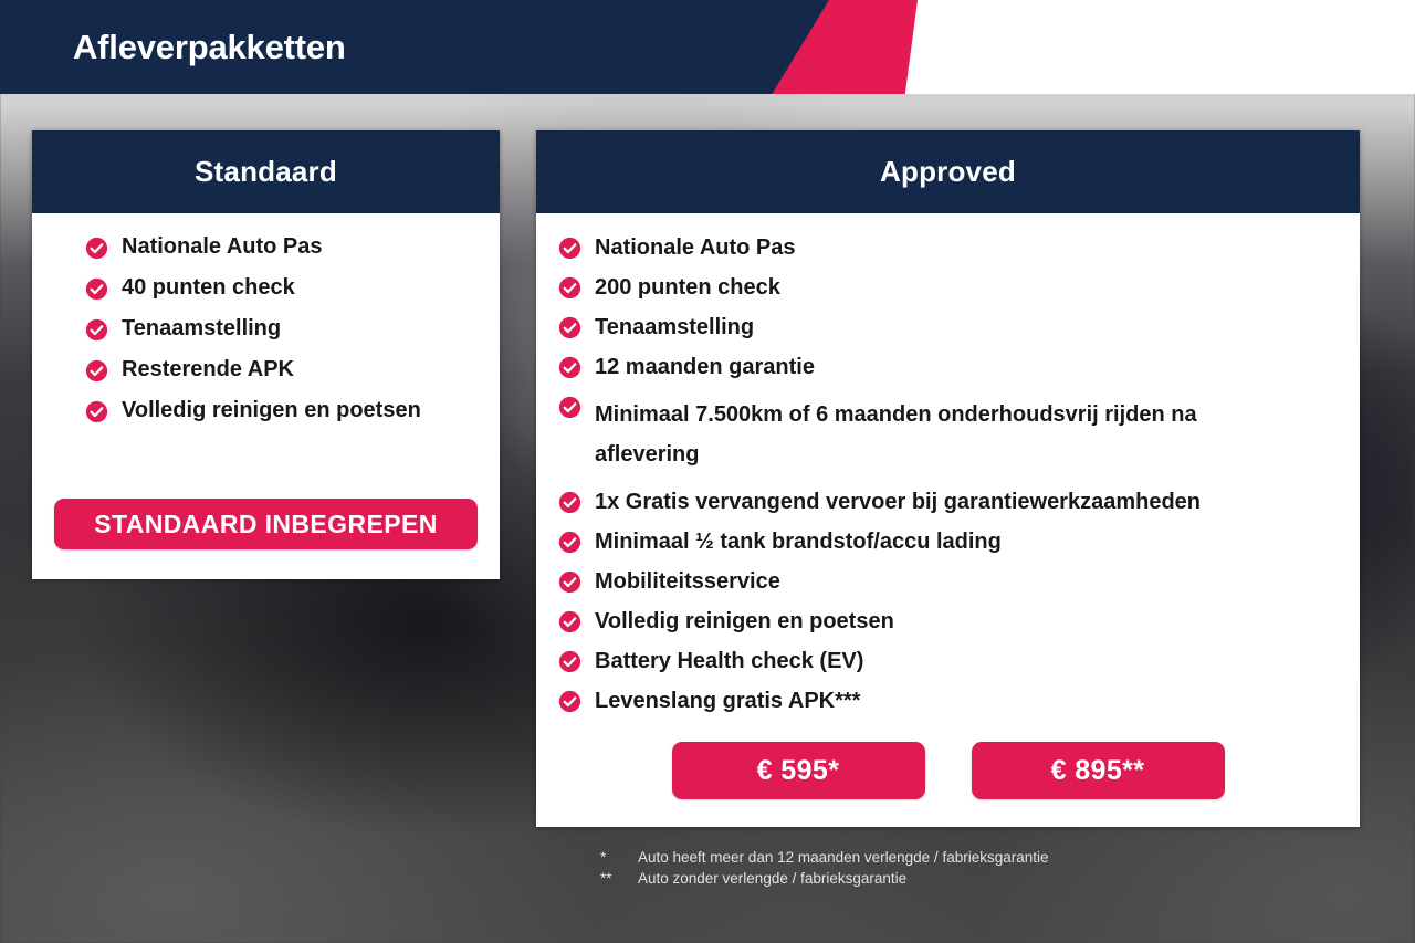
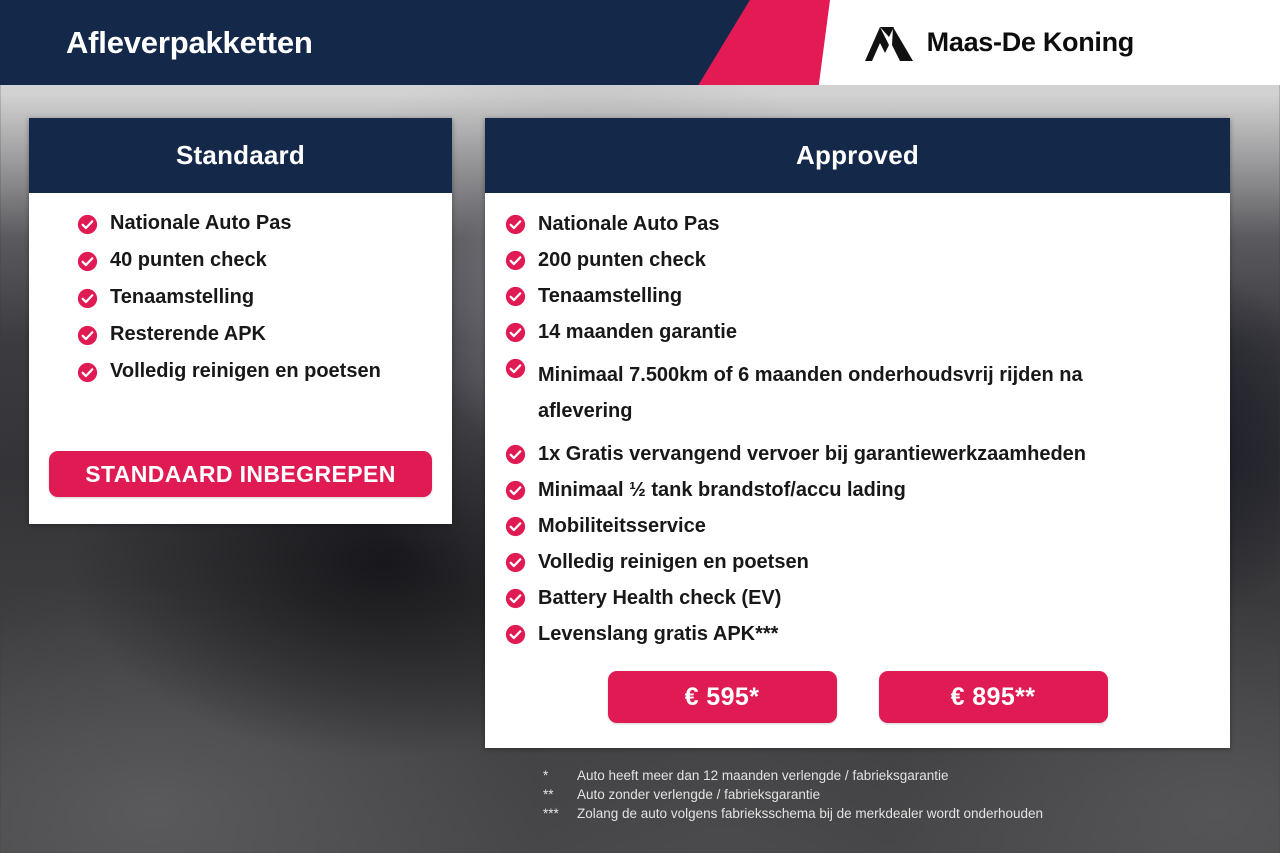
  Afleverpakketten
+ Maas-De Koning
  Standaard
  Nationale Auto Pas
  40 punten check
  Tenaamstelling
  Resterende APK
  Volledig reinigen en poetsen
  STANDAARD INBEGREPEN
  Approved
  Nationale Auto Pas
  200 punten check
  Tenaamstelling
- 12 maanden garantie
+ 14 maanden garantie
  Minimaal 7.500km of 6 maanden onderhoudsvrij rijden na aflevering
  1x Gratis vervangend vervoer bij garantiewerkzaamheden
  Minimaal ½ tank brandstof/accu lading
  Mobiliteitsservice
  Volledig reinigen en poetsen
  Battery Health check (EV)
  Levenslang gratis APK***
  € 595*
  € 895**
  *
  Auto heeft meer dan 12 maanden verlengde / fabrieksgarantie
  **
  Auto zonder verlengde / fabrieksgarantie
+ ***
+ Zolang de auto volgens fabrieksschema bij de merkdealer wordt onderhouden
